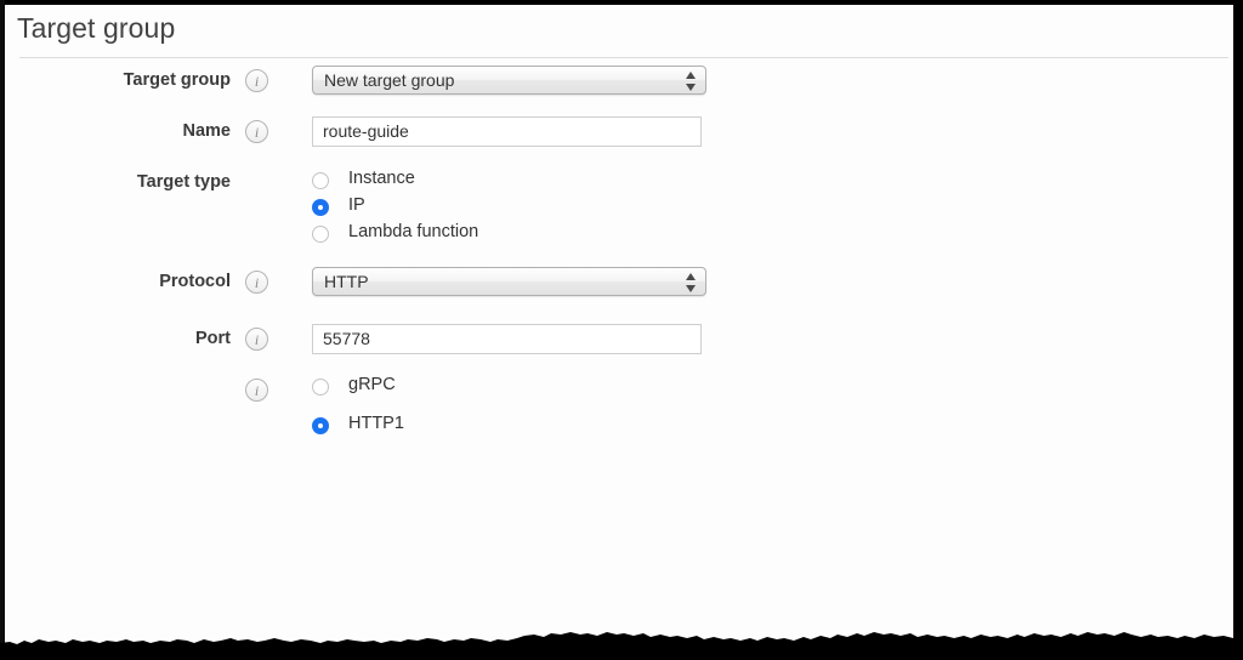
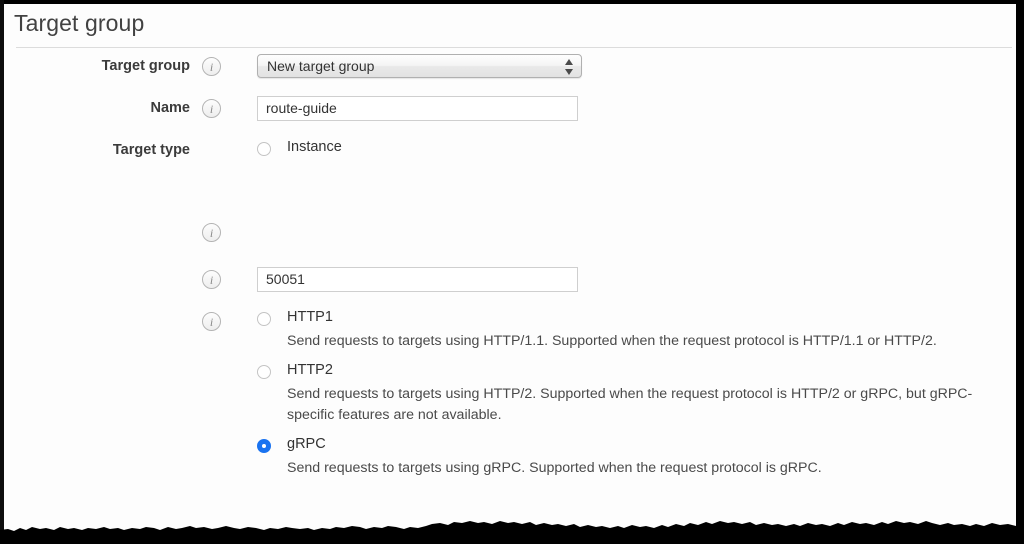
  Target group
  Target group
  i
  New target group
  Name
  i
  route-guide
  Target type
  Instance
- IP
- Lambda function
- Protocol
  i
- HTTP
- Port
  i
- 55778
+ 50051
  i
- gRPC
+ HTTP1
+ Send requests to targets using HTTP/1.1. Supported when the request protocol is HTTP/1.1 or HTTP/2.
+ HTTP2
+ Send requests to targets using HTTP/2. Supported when the request protocol is HTTP/2 or gRPC, but gRPC-specific features are not available.
- HTTP1
+ gRPC
+ Send requests to targets using gRPC. Supported when the request protocol is gRPC.
